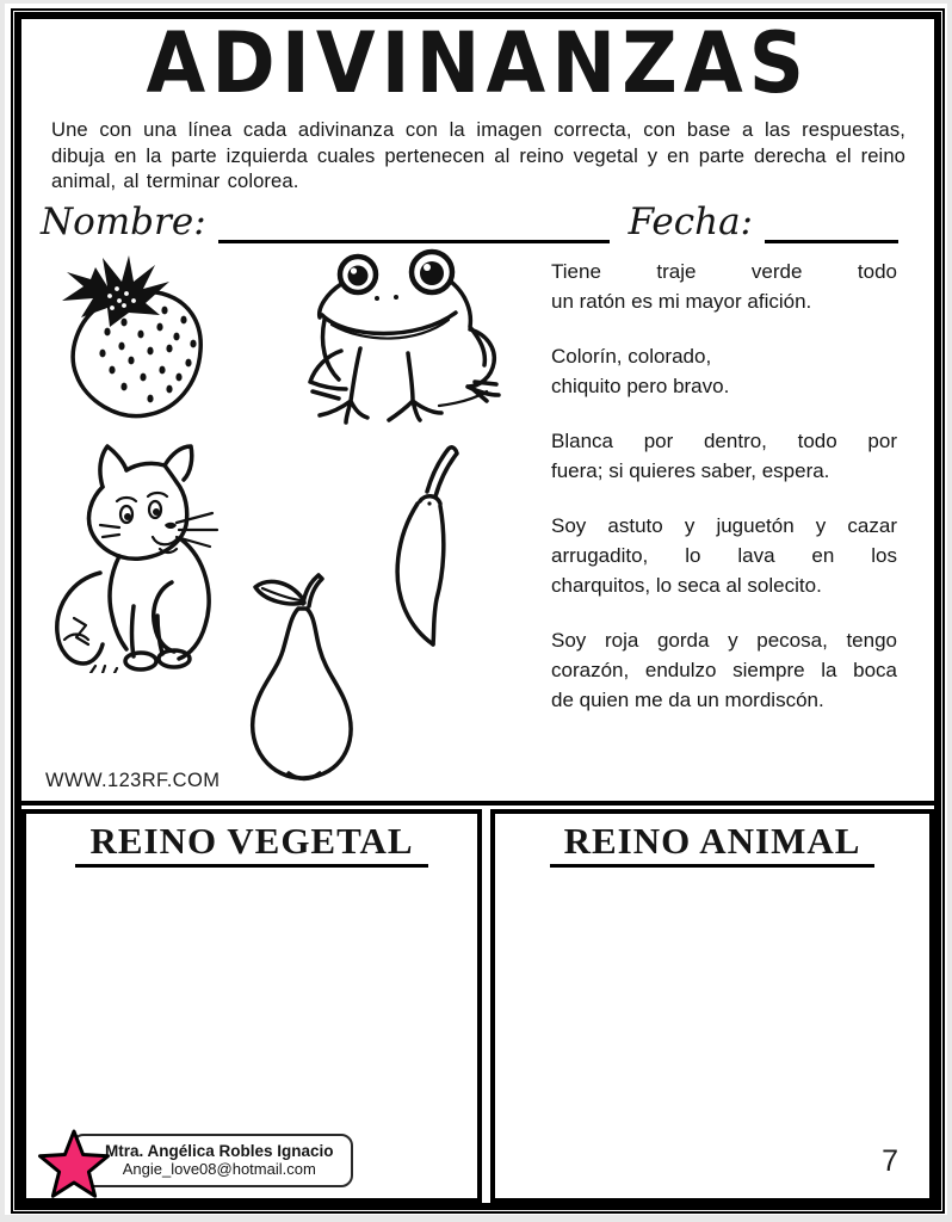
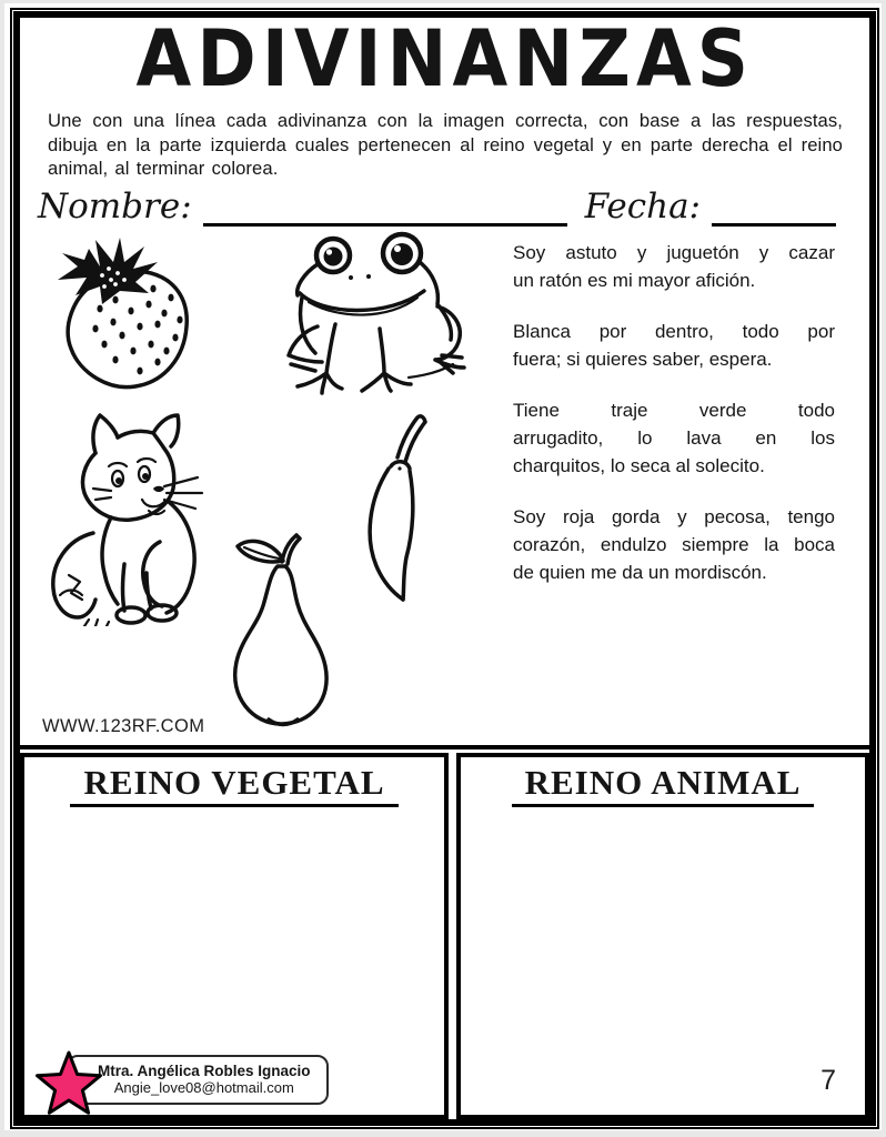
  ADIVINANZAS
  Une con una línea cada adivinanza con la imagen correcta, con base a las respuestas, dibuja en la parte izquierda cuales pertenecen al reino vegetal y en parte derecha el reino animal, al terminar colorea.
  Nombre:
  Fecha:
  WWW.123RF.COM
- Tiene traje verde todo
+ Soy astuto y juguetón y cazar
  un ratón es mi mayor afición.
- Colorín, colorado,
- chiquito pero bravo.
  Blanca por dentro, todo por
  fuera; si quieres saber, espera.
- Soy astuto y juguetón y cazar
+ Tiene traje verde todo
  arrugadito, lo lava en los
  charquitos, lo seca al solecito.
  Soy roja gorda y pecosa, tengo
  corazón, endulzo siempre la boca
  de quien me da un mordiscón.
  REINO VEGETAL
  Mtra. Angélica Robles Ignacio
  Angie_love08@hotmail.com
  REINO ANIMAL
  7
